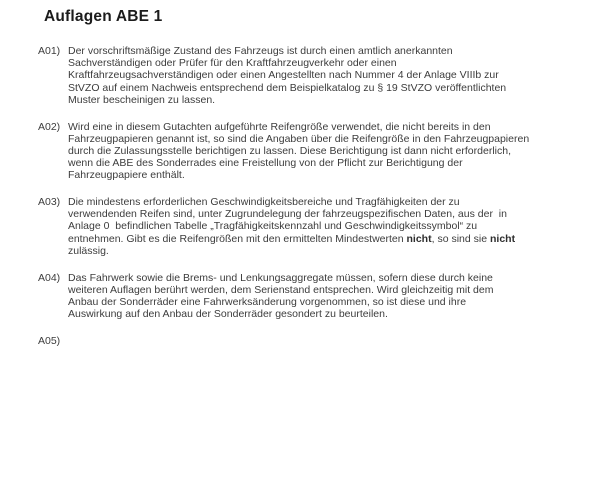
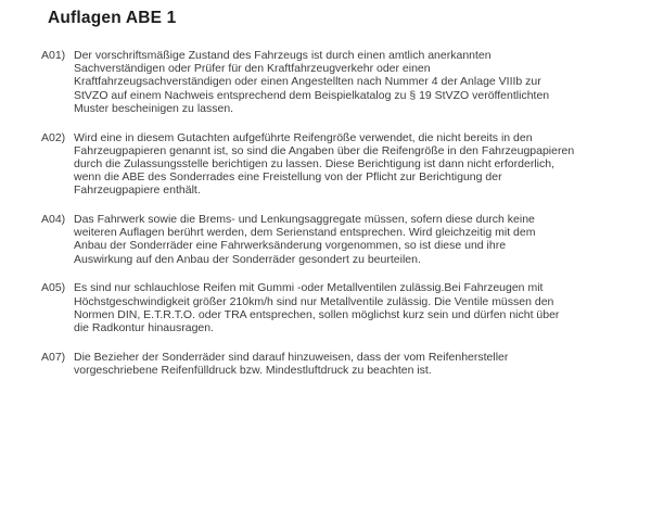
  Auflagen ABE 1
  A01)
  Der vorschriftsmäßige Zustand des Fahrzeugs ist durch einen amtlich anerkannten
  Sachverständigen oder Prüfer für den Kraftfahrzeugverkehr oder einen
  Kraftfahrzeugsachverständigen oder einen Angestellten nach Nummer 4 der Anlage VIIIb zur
  StVZO auf einem Nachweis entsprechend dem Beispielkatalog zu § 19 StVZO veröffentlichten
  Muster bescheinigen zu lassen.
  A02)
  Wird eine in diesem Gutachten aufgeführte Reifengröße verwendet, die nicht bereits in den
  Fahrzeugpapieren genannt ist, so sind die Angaben über die Reifengröße in den Fahrzeugpapieren
  durch die Zulassungsstelle berichtigen zu lassen. Diese Berichtigung ist dann nicht erforderlich,
  wenn die ABE des Sonderrades eine Freistellung von der Pflicht zur Berichtigung der
  Fahrzeugpapiere enthält.
- A03)
- Die mindestens erforderlichen Geschwindigkeitsbereiche und Tragfähigkeiten der zu
- verwendenden Reifen sind, unter Zugrundelegung der fahrzeugspezifischen Daten, aus der in
- Anlage 0 befindlichen Tabelle „Tragfähigkeitskennzahl und Geschwindigkeitssymbol“ zu
- entnehmen. Gibt es die Reifengrößen mit den ermittelten Mindestwerten nicht, so sind sie nicht
- zulässig.
  A04)
  Das Fahrwerk sowie die Brems- und Lenkungsaggregate müssen, sofern diese durch keine
  weiteren Auflagen berührt werden, dem Serienstand entsprechen. Wird gleichzeitig mit dem
  Anbau der Sonderräder eine Fahrwerksänderung vorgenommen, so ist diese und ihre
  Auswirkung auf den Anbau der Sonderräder gesondert zu beurteilen.
  A05)
+ Es sind nur schlauchlose Reifen mit Gummi -oder Metallventilen zulässig.Bei Fahrzeugen mit
+ Höchstgeschwindigkeit größer 210km/h sind nur Metallventile zulässig. Die Ventile müssen den
+ Normen DIN, E.T.R.T.O. oder TRA entsprechen, sollen möglichst kurz sein und dürfen nicht über
+ die Radkontur hinausragen.
+ A07)
+ Die Bezieher der Sonderräder sind darauf hinzuweisen, dass der vom Reifenhersteller
+ vorgeschriebene Reifenfülldruck bzw. Mindestluftdruck zu beachten ist.
